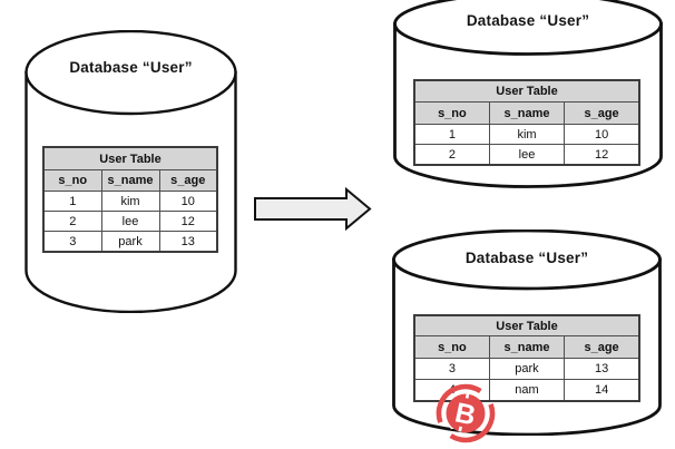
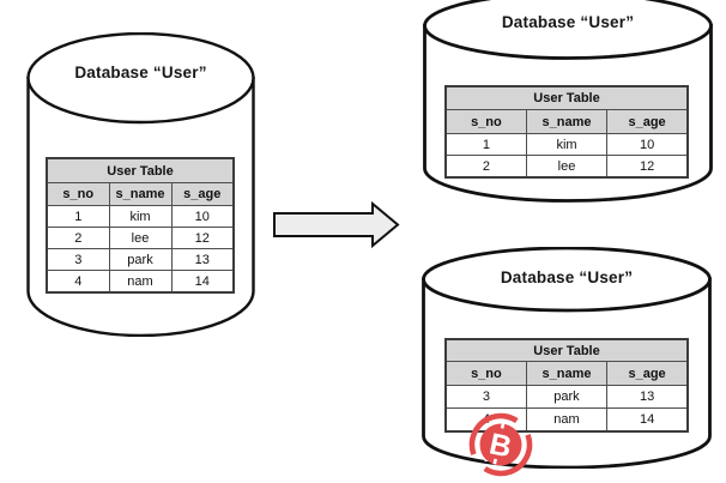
  Database “User”
  User Table
  s_no	s_name	s_age
  1	kim	10
  2	lee	12
  3	park	13
+ 4	nam	14
  Database “User”
  User Table
  s_no	s_name	s_age
  1	kim	10
  2	lee	12
  Database “User”
  User Table
  s_no	s_name	s_age
  3	park	13
  	nam	14
